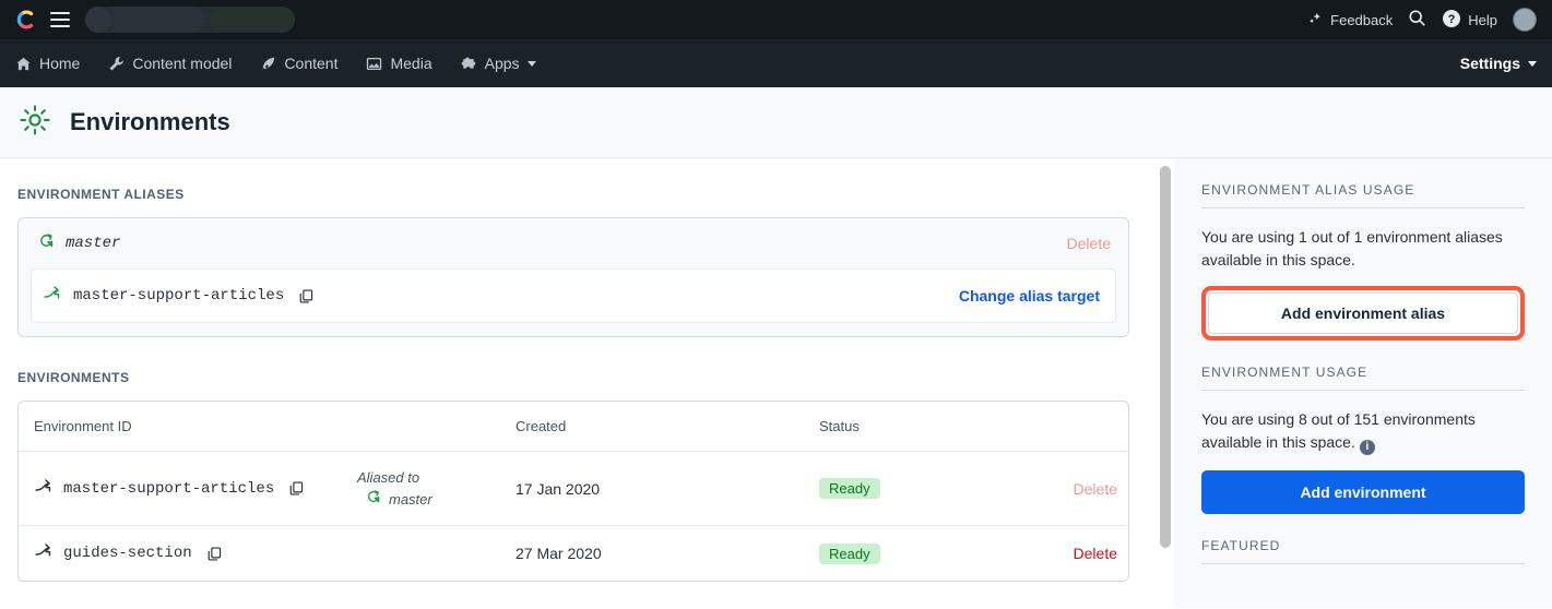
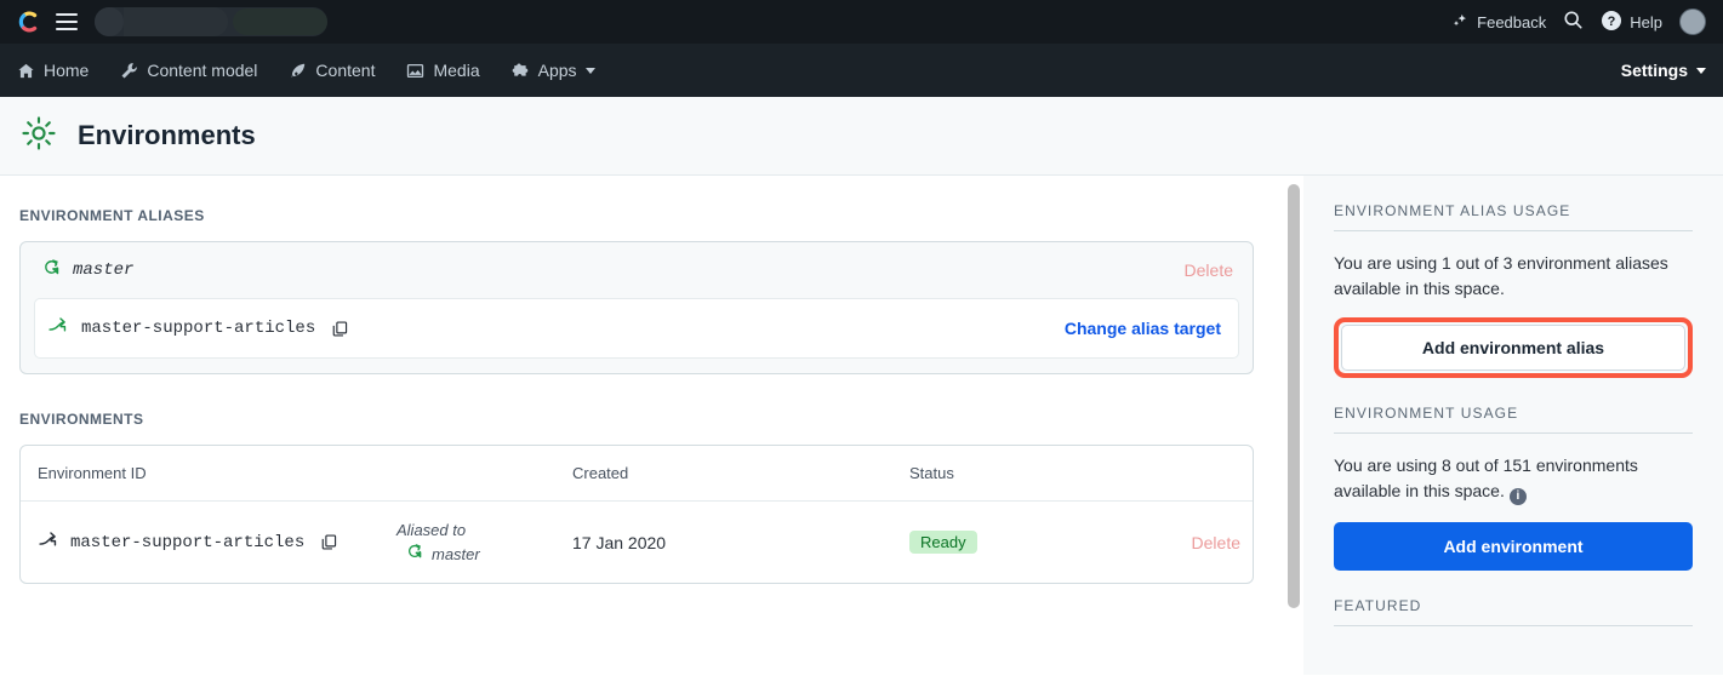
  Feedback
  ?
  Help
  Home
  Content model
  Content
  Media
  Apps
  Settings
  Environments
  ENVIRONMENT ALIASES
  master
  Delete
  master-support-articles
  Change alias target
  ENVIRONMENTS
  Environment ID		Created	Status
  master-support-articles	Aliased to master	17 Jan 2020	Ready	Delete
- guides-section		27 Mar 2020	Ready	Delete
  ENVIRONMENT ALIAS USAGE
- You are using 1 out of 1 environment aliases available in this space.
+ You are using 1 out of 3 environment aliases available in this space.
  Add environment alias
  ENVIRONMENT USAGE
  You are using 8 out of 151 environments available in this space. i
  Add environment
  FEATURED
